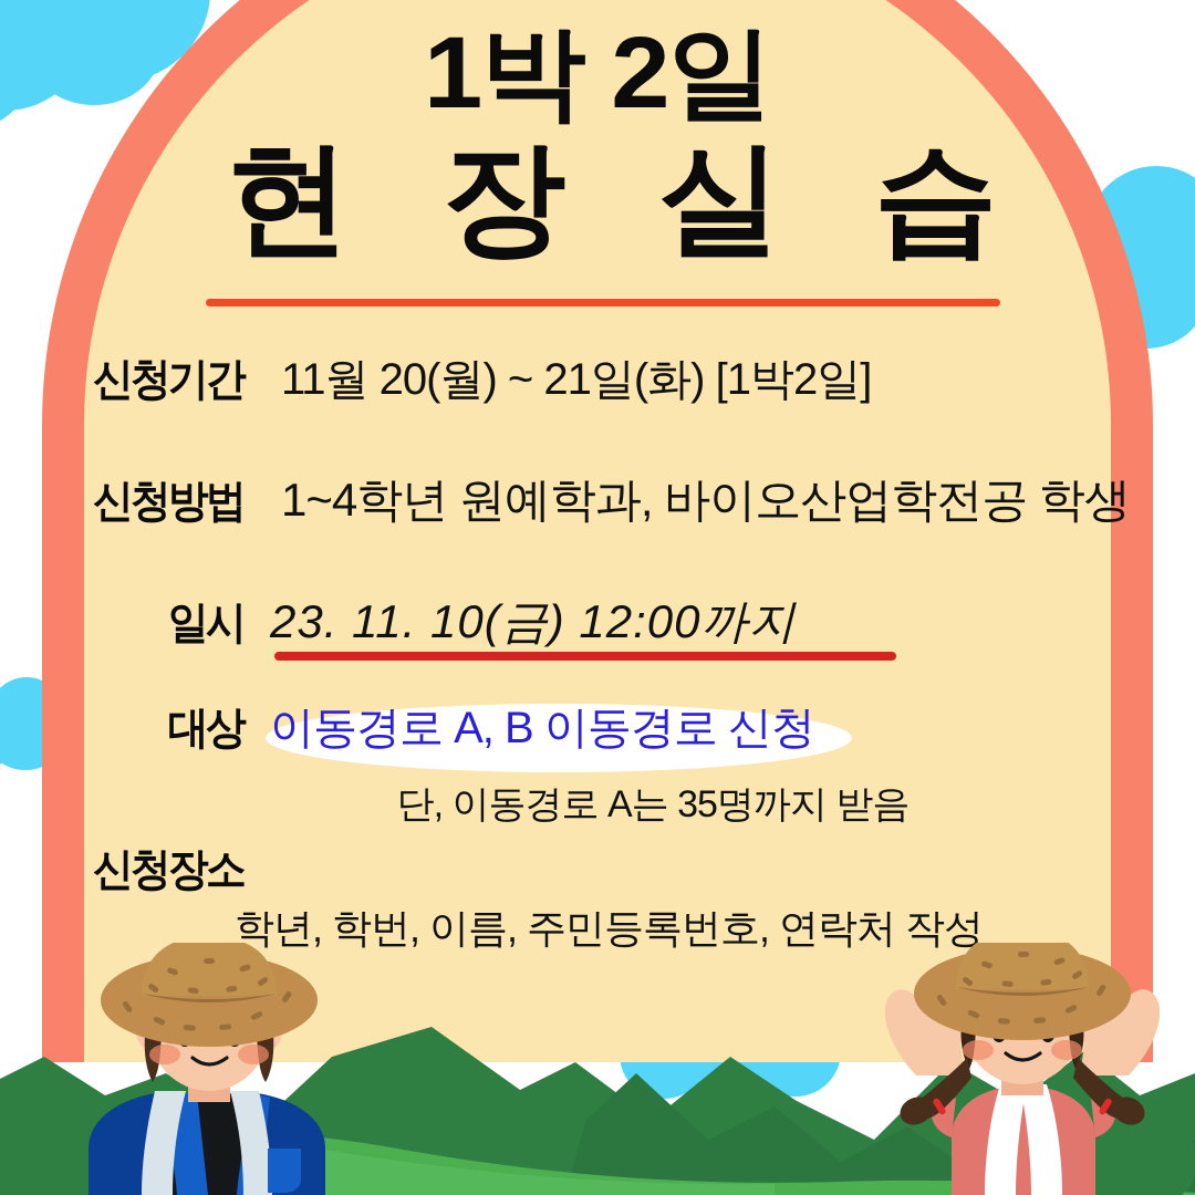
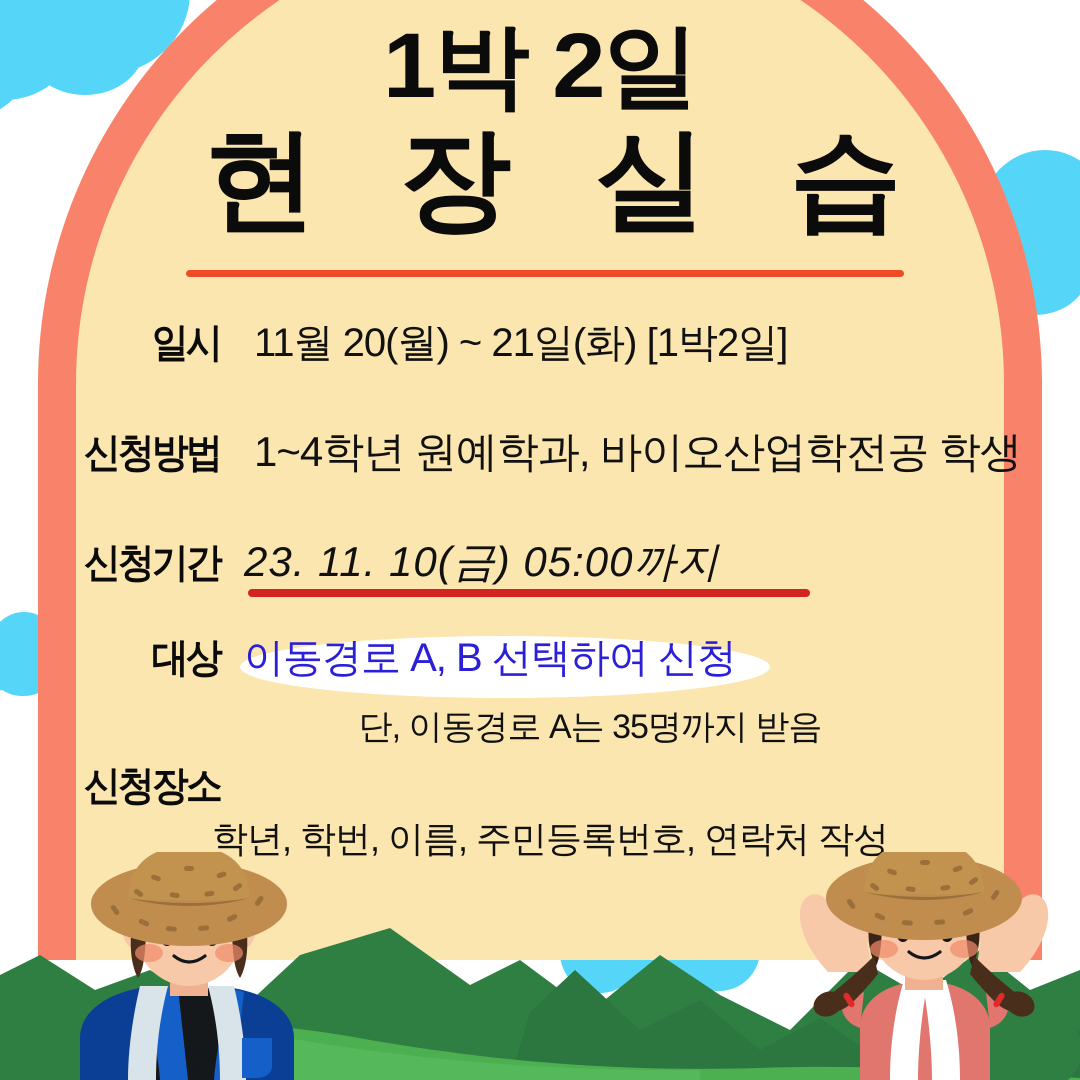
  1박 2일
  현 장 실 습
- 신청기간
+ 일시
  11월 20(월) ~ 21일(화) [1박2일]
  신청방법
  1~4학년 원예학과, 바이오산업학전공 학생
- 일시
+ 신청기간
- 23. 11. 10(금) 12:00까지
+ 23. 11. 10(금) 05:00까지
  대상
- 이동경로 A, B 이동경로 신청
+ 이동경로 A, B 선택하여 신청
  단, 이동경로 A는 35명까지 받음
  신청장소
  학년, 학번, 이름, 주민등록번호, 연락처 작성
